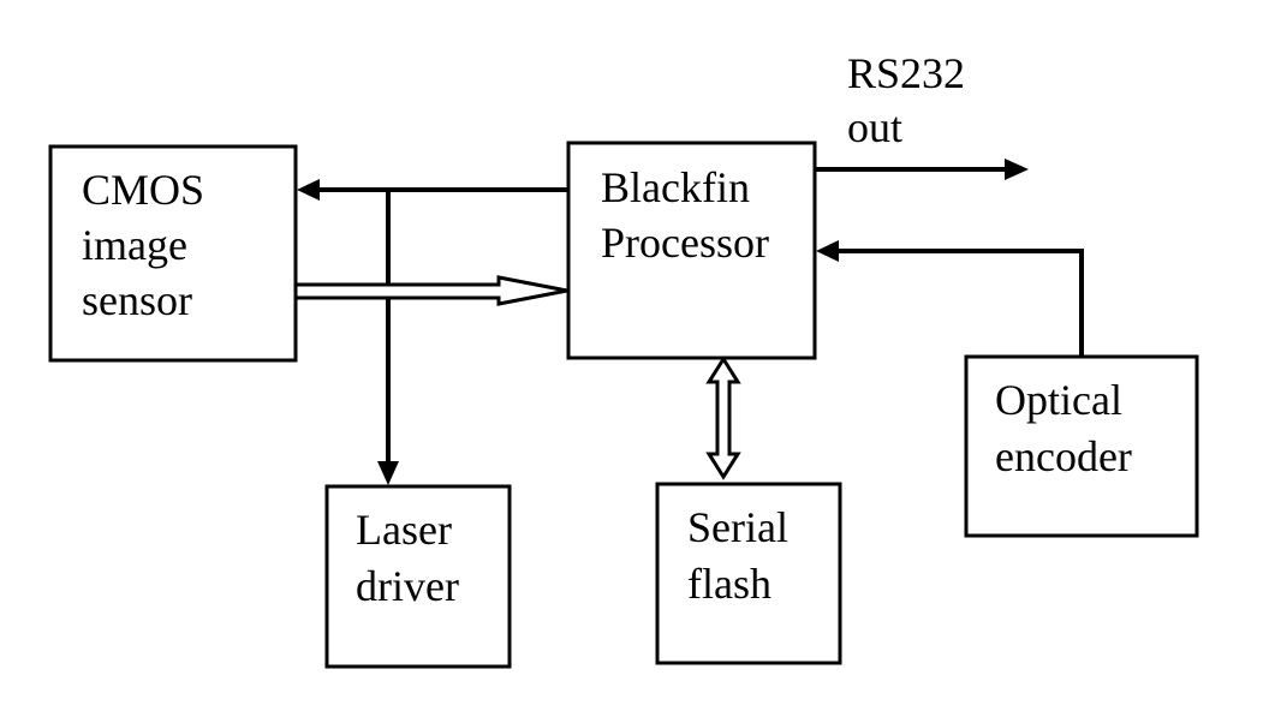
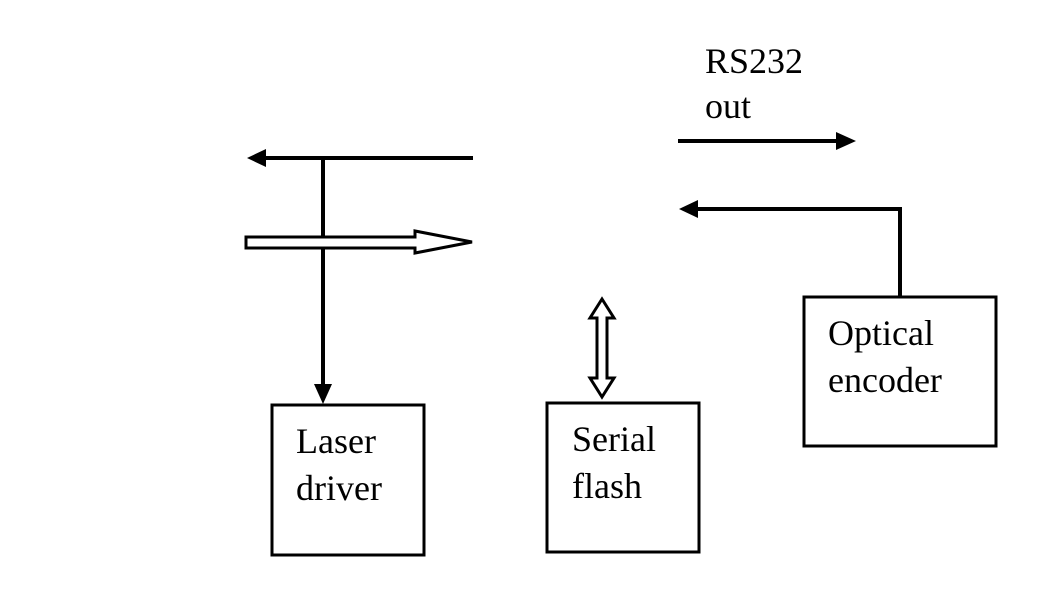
- CMOS
- image
- sensor
- Blackfin
- Processor
  Laser
  driver
  Serial
  flash
  Optical
  encoder
  RS232
  out
